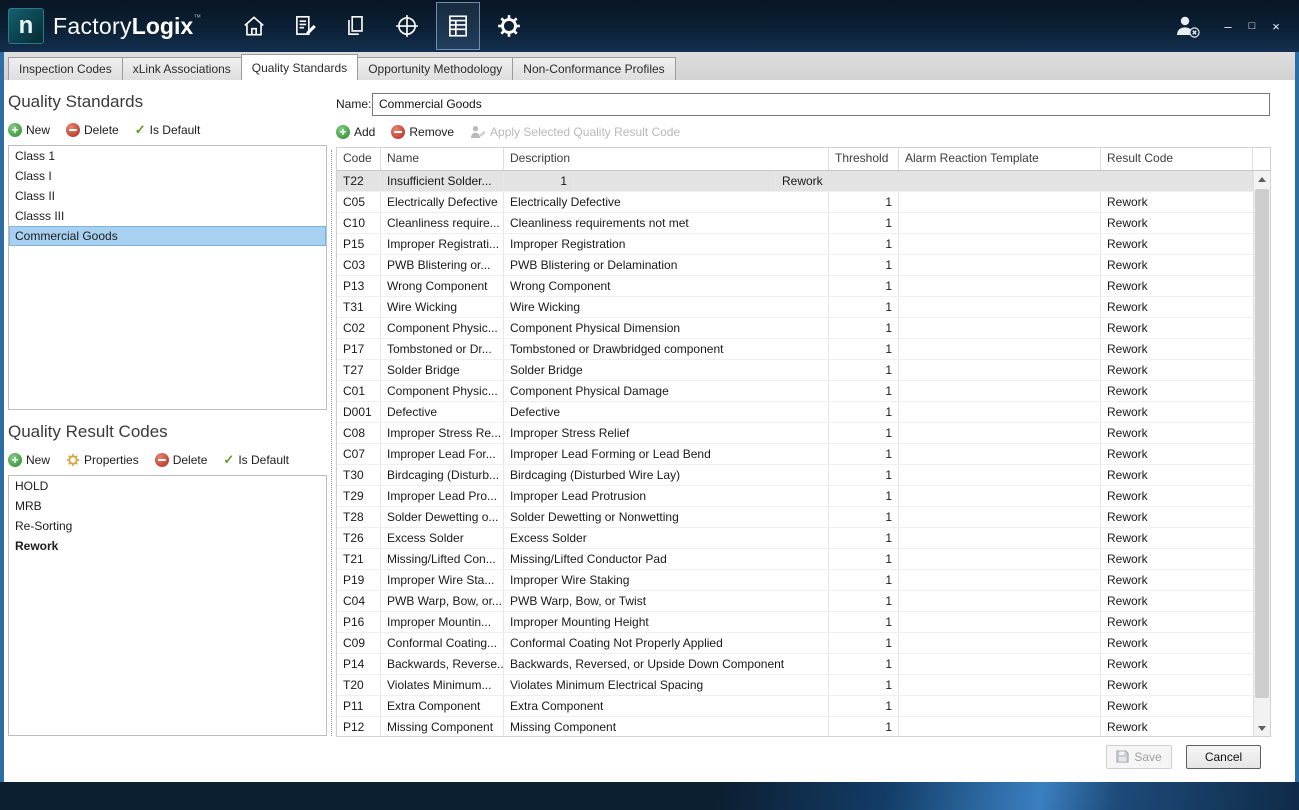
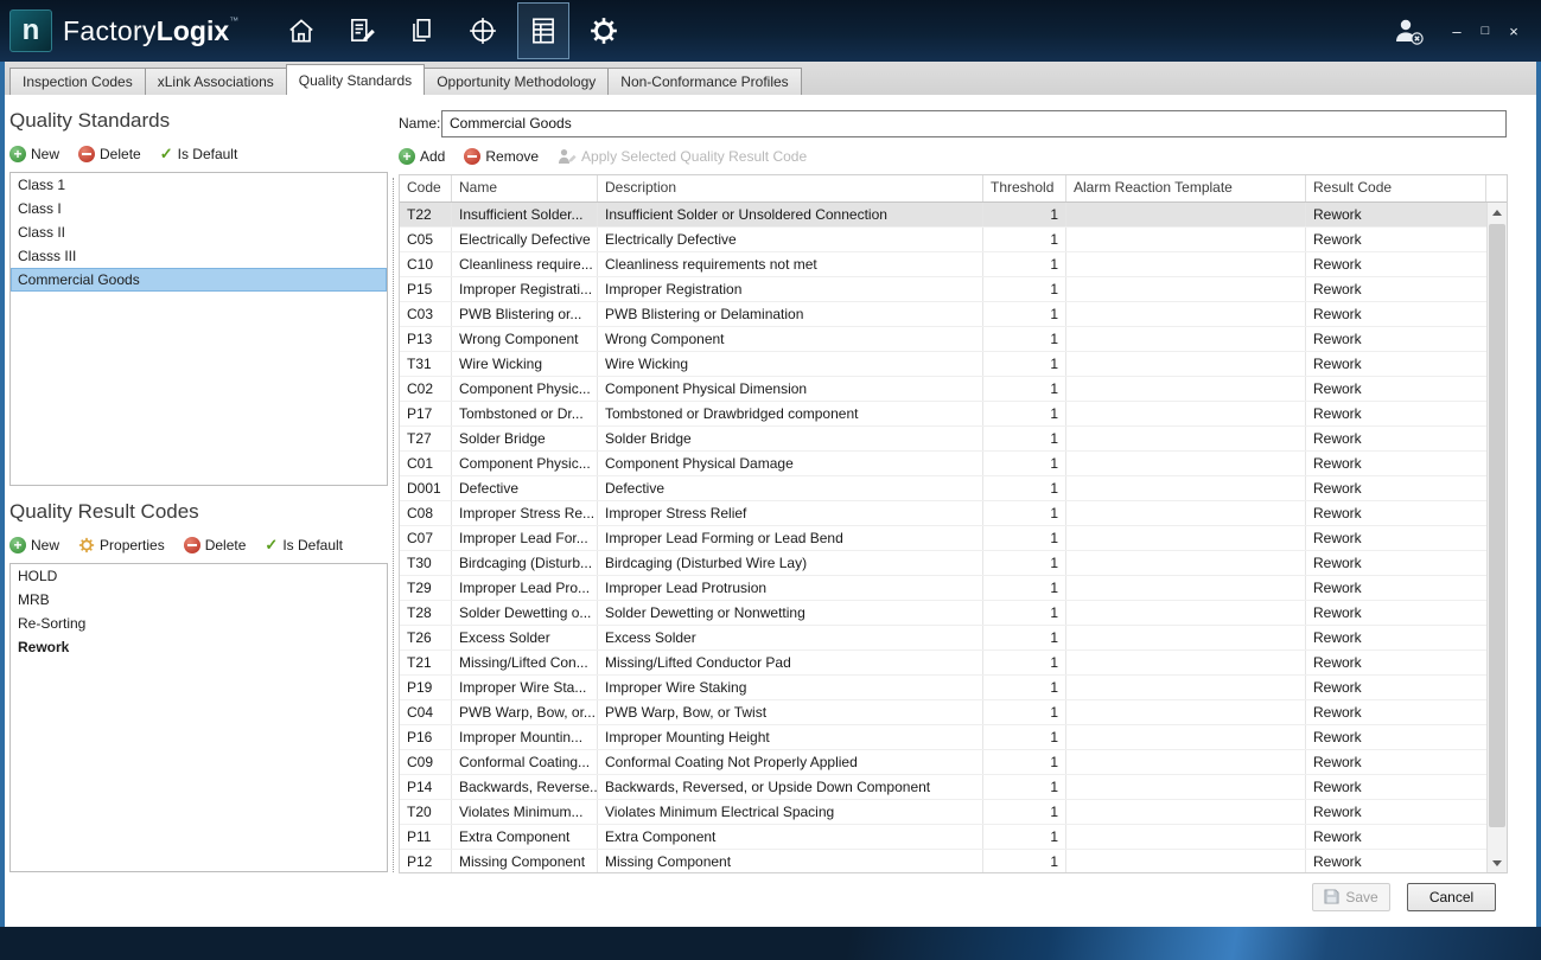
  n
  FactoryLogix™
  –
  □
  ×
  Inspection Codes
  xLink Associations
  Quality Standards
  Opportunity Methodology
  Non-Conformance Profiles
  Quality Standards
  New
  Delete
  Is Default
  Class 1
  Class I
  Class II
  Classs III
  Commercial Goods
  Quality Result Codes
  New
  Properties
  Delete
  Is Default
  HOLD
  MRB
  Re-Sorting
  Rework
  Name:
  Commercial Goods
  Add
  Remove
  Apply Selected Quality Result Code
  Code
  Name
  Description
  Threshold
  Alarm Reaction Template
  Result Code
  T22
  Insufficient Solder...
+ Insufficient Solder or Unsoldered Connection
  1
  Rework
  C05
  Electrically Defective
  Electrically Defective
  1
  Rework
  C10
  Cleanliness require...
  Cleanliness requirements not met
  1
  Rework
  P15
  Improper Registrati...
  Improper Registration
  1
  Rework
  C03
  PWB Blistering or...
  PWB Blistering or Delamination
  1
  Rework
  P13
  Wrong Component
  Wrong Component
  1
  Rework
  T31
  Wire Wicking
  Wire Wicking
  1
  Rework
  C02
  Component Physic...
  Component Physical Dimension
  1
  Rework
  P17
  Tombstoned or Dr...
  Tombstoned or Drawbridged component
  1
  Rework
  T27
  Solder Bridge
  Solder Bridge
  1
  Rework
  C01
  Component Physic...
  Component Physical Damage
  1
  Rework
  D001
  Defective
  Defective
  1
  Rework
  C08
  Improper Stress Re...
  Improper Stress Relief
  1
  Rework
  C07
  Improper Lead For...
  Improper Lead Forming or Lead Bend
  1
  Rework
  T30
  Birdcaging (Disturb...
  Birdcaging (Disturbed Wire Lay)
  1
  Rework
  T29
  Improper Lead Pro...
  Improper Lead Protrusion
  1
  Rework
  T28
  Solder Dewetting o...
  Solder Dewetting or Nonwetting
  1
  Rework
  T26
  Excess Solder
  Excess Solder
  1
  Rework
  T21
  Missing/Lifted Con...
  Missing/Lifted Conductor Pad
  1
  Rework
  P19
  Improper Wire Sta...
  Improper Wire Staking
  1
  Rework
  C04
  PWB Warp, Bow, or...
  PWB Warp, Bow, or Twist
  1
  Rework
  P16
  Improper Mountin...
  Improper Mounting Height
  1
  Rework
  C09
  Conformal Coating...
  Conformal Coating Not Properly Applied
  1
  Rework
  P14
  Backwards, Reverse..
  Backwards, Reversed, or Upside Down Component
  1
  Rework
  T20
  Violates Minimum...
  Violates Minimum Electrical Spacing
  1
  Rework
  P11
  Extra Component
  Extra Component
  1
  Rework
  P12
  Missing Component
  Missing Component
  1
  Rework
  Save
  Cancel
